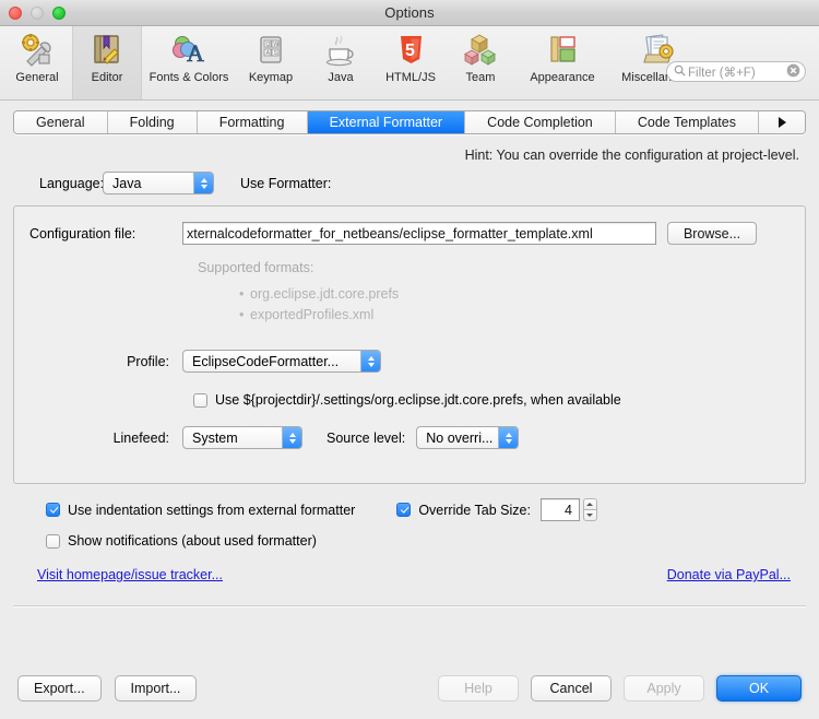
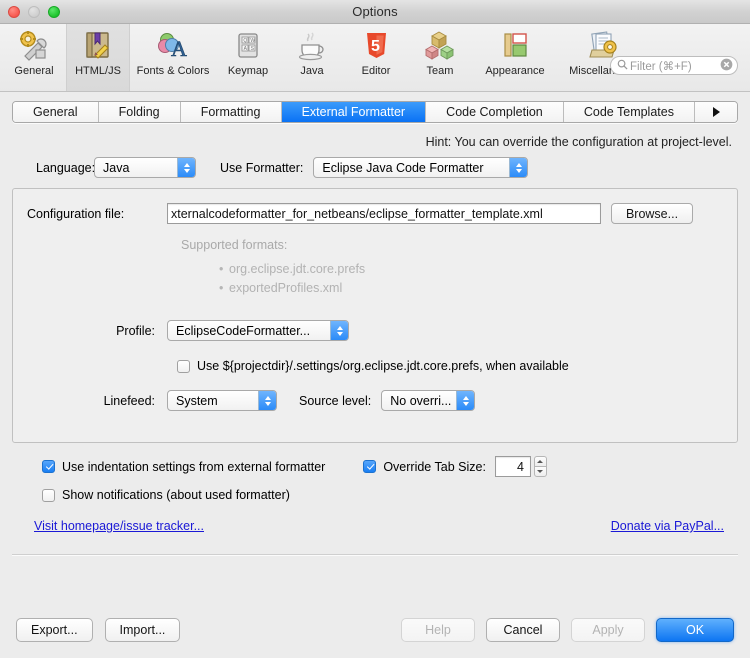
  Options
  General
- Editor
+ HTML/JS
  A
  Fonts & Colors
  Keymap
  Java
  5
- HTML/JS
+ Editor
  Team
  Appearance
  Filter (⌘+F)
  General
  Folding
  Formatting
  External Formatter
  Code Completion
  Code Templates
  Hint: You can override the configuration at project-level.
  Language
  Java
  Use Formatter:
+ Eclipse Java Code Formatter
  Configuration file:
  xternalcodeformatter_for_netbeans/eclipse_formatter_template.xml
  Browse...
  Supported formats:
  • org.eclipse.jdt.core.prefs
  • exportedProfiles.xml
  Profile:
  EclipseCodeFormatter...
  Use ${projectdir}/.settings/org.eclipse.jdt.core.prefs, when available
  Linefeed:
  System
  Source level:
  No overri...
  Use indentation settings from external formatter
  Override Tab Size:
  4
  Show notifications (about used formatter)
  Visit homepage/issue tracker...
  Donate via PayPal...
  Export...
  Import...
  Help
  Cancel
  Apply
  OK
